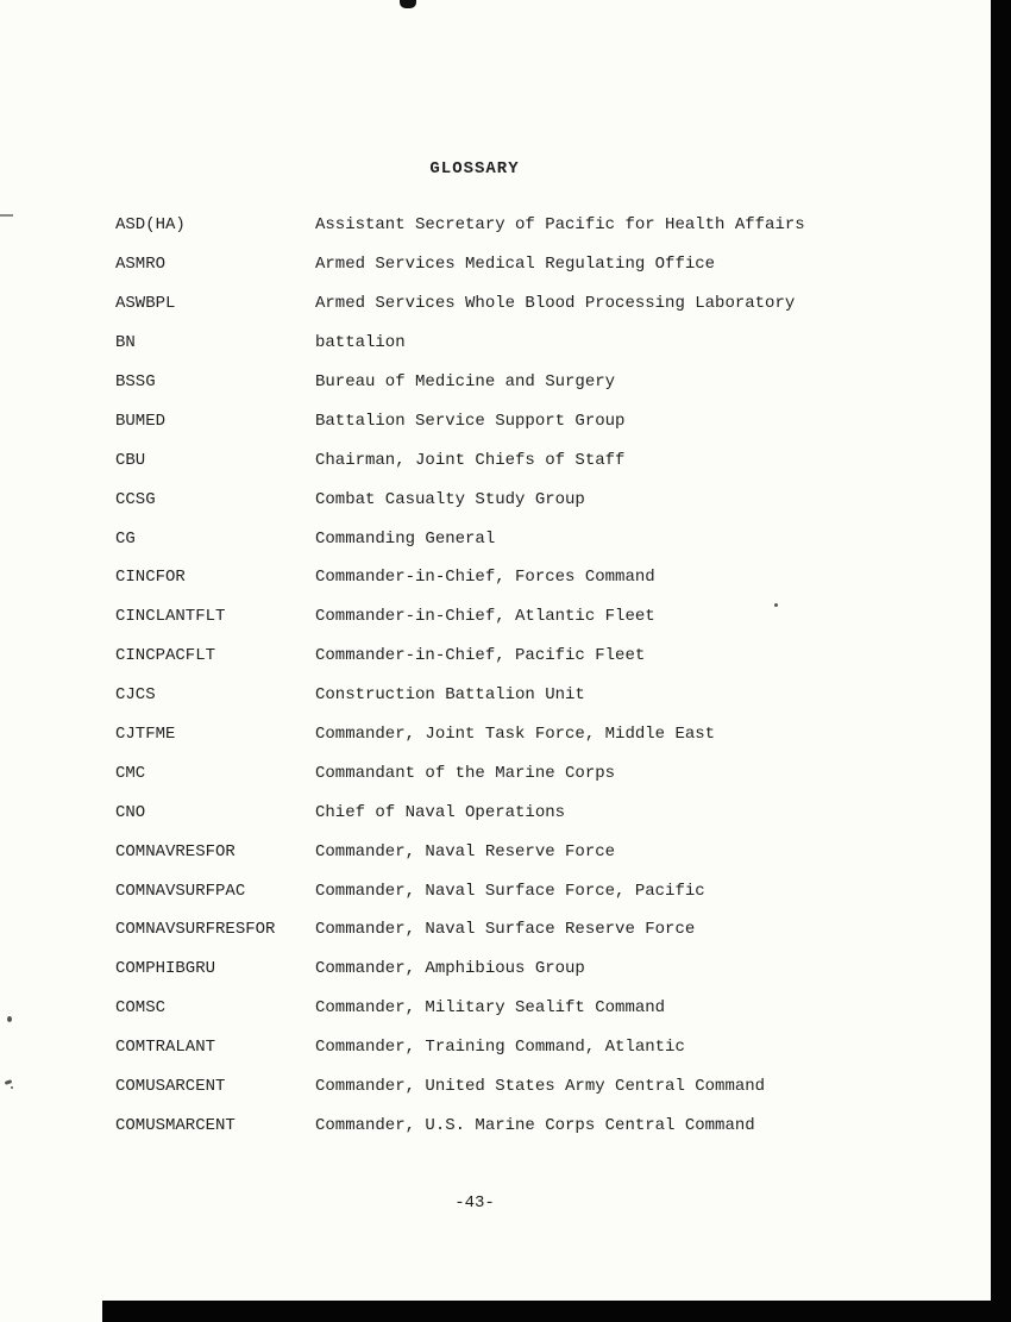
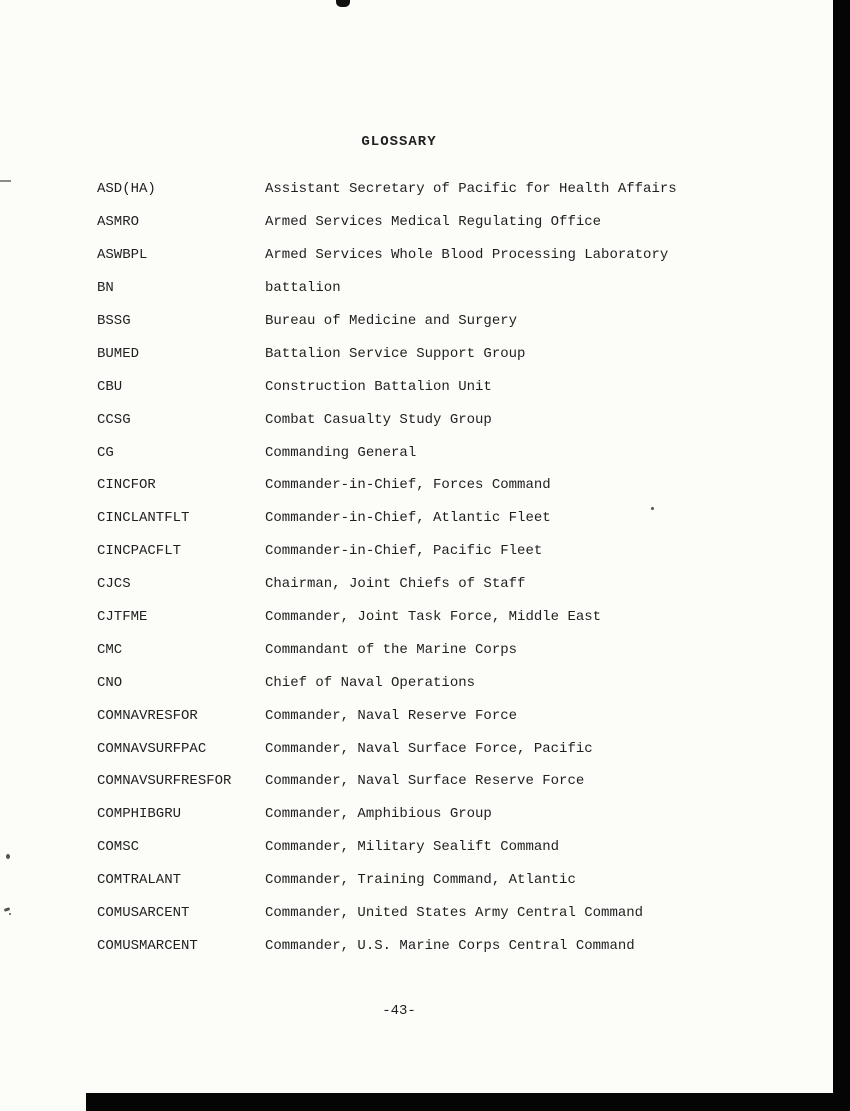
  GLOSSARY
  ASD(HA)
  Assistant Secretary of Pacific for Health Affairs
  ASMRO
  Armed Services Medical Regulating Office
  ASWBPL
  Armed Services Whole Blood Processing Laboratory
  BN
  battalion
  BSSG
  Bureau of Medicine and Surgery
  BUMED
  Battalion Service Support Group
  CBU
- Chairman, Joint Chiefs of Staff
+ Construction Battalion Unit
  CCSG
  Combat Casualty Study Group
  CG
  Commanding General
  CINCFOR
  Commander-in-Chief, Forces Command
  CINCLANTFLT
  Commander-in-Chief, Atlantic Fleet
  CINCPACFLT
  Commander-in-Chief, Pacific Fleet
  CJCS
- Construction Battalion Unit
+ Chairman, Joint Chiefs of Staff
  CJTFME
  Commander, Joint Task Force, Middle East
  CMC
  Commandant of the Marine Corps
  CNO
  Chief of Naval Operations
  COMNAVRESFOR
  Commander, Naval Reserve Force
  COMNAVSURFPAC
  Commander, Naval Surface Force, Pacific
  COMNAVSURFRESFOR
  Commander, Naval Surface Reserve Force
  COMPHIBGRU
  Commander, Amphibious Group
  COMSC
  Commander, Military Sealift Command
  COMTRALANT
  Commander, Training Command, Atlantic
  COMUSARCENT
  Commander, United States Army Central Command
  COMUSMARCENT
  Commander, U.S. Marine Corps Central Command
  -43-
